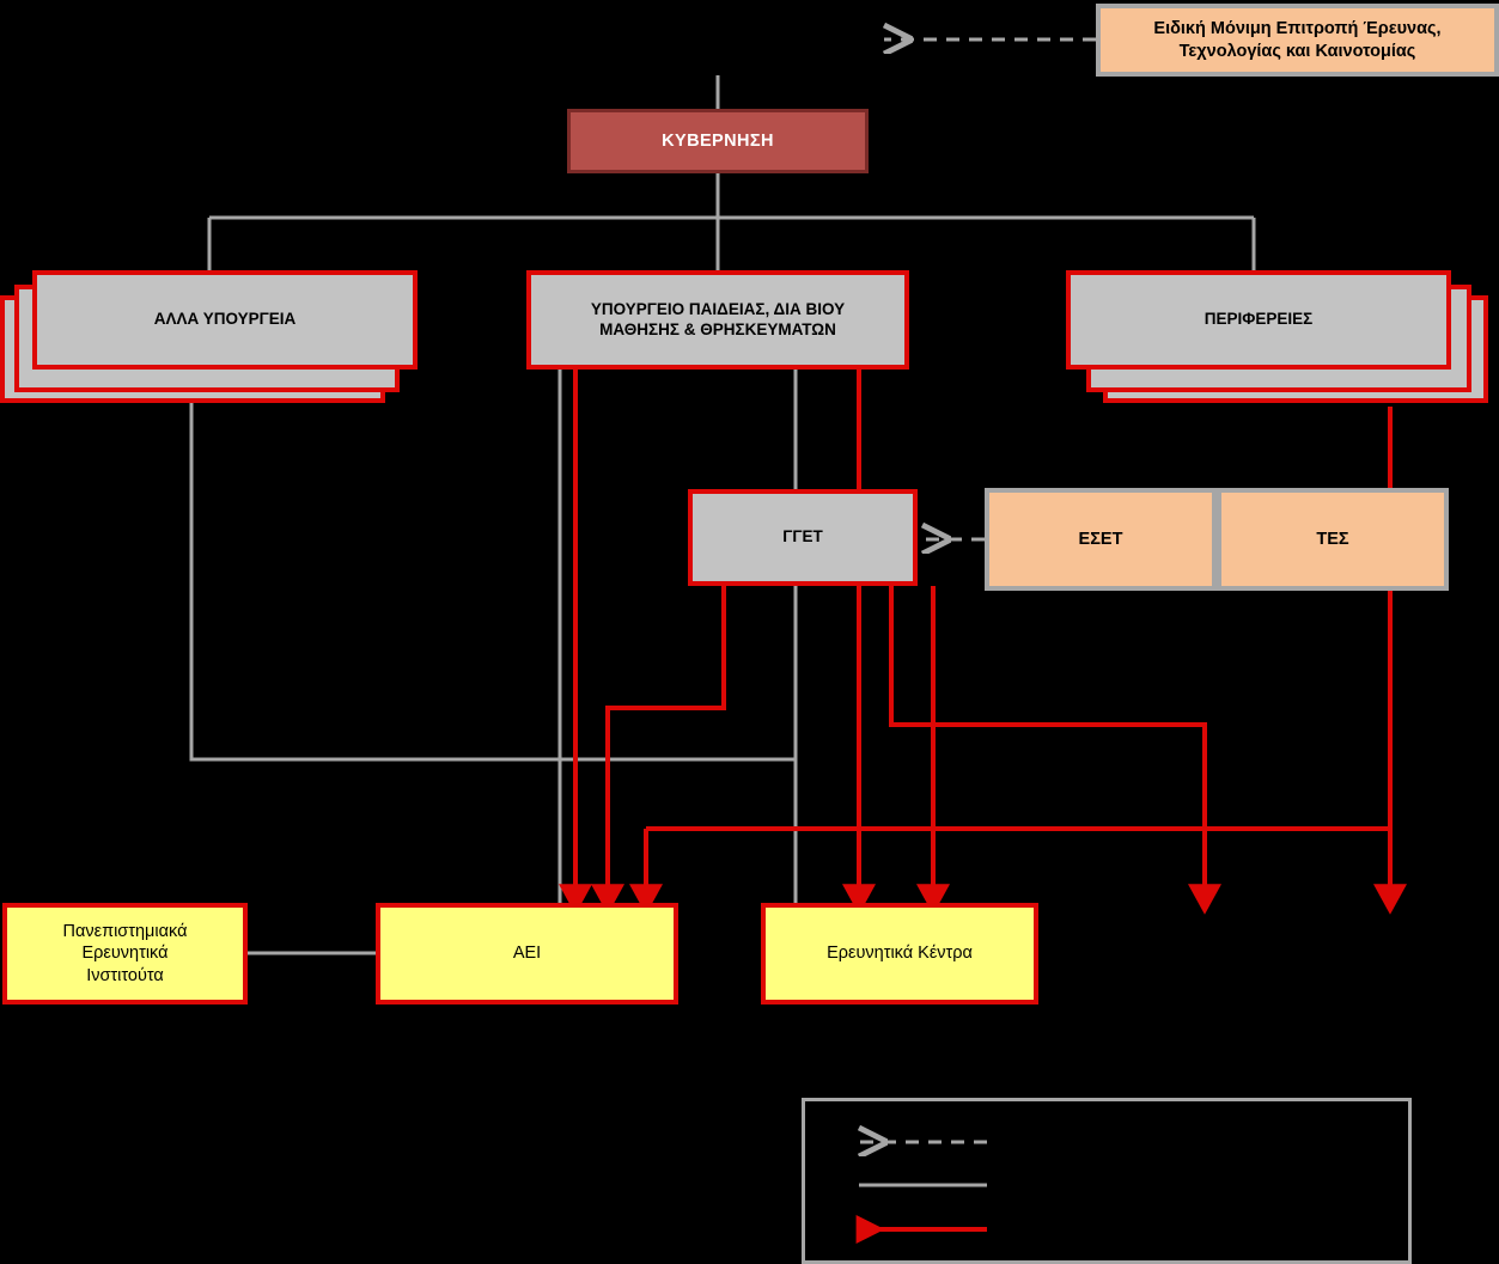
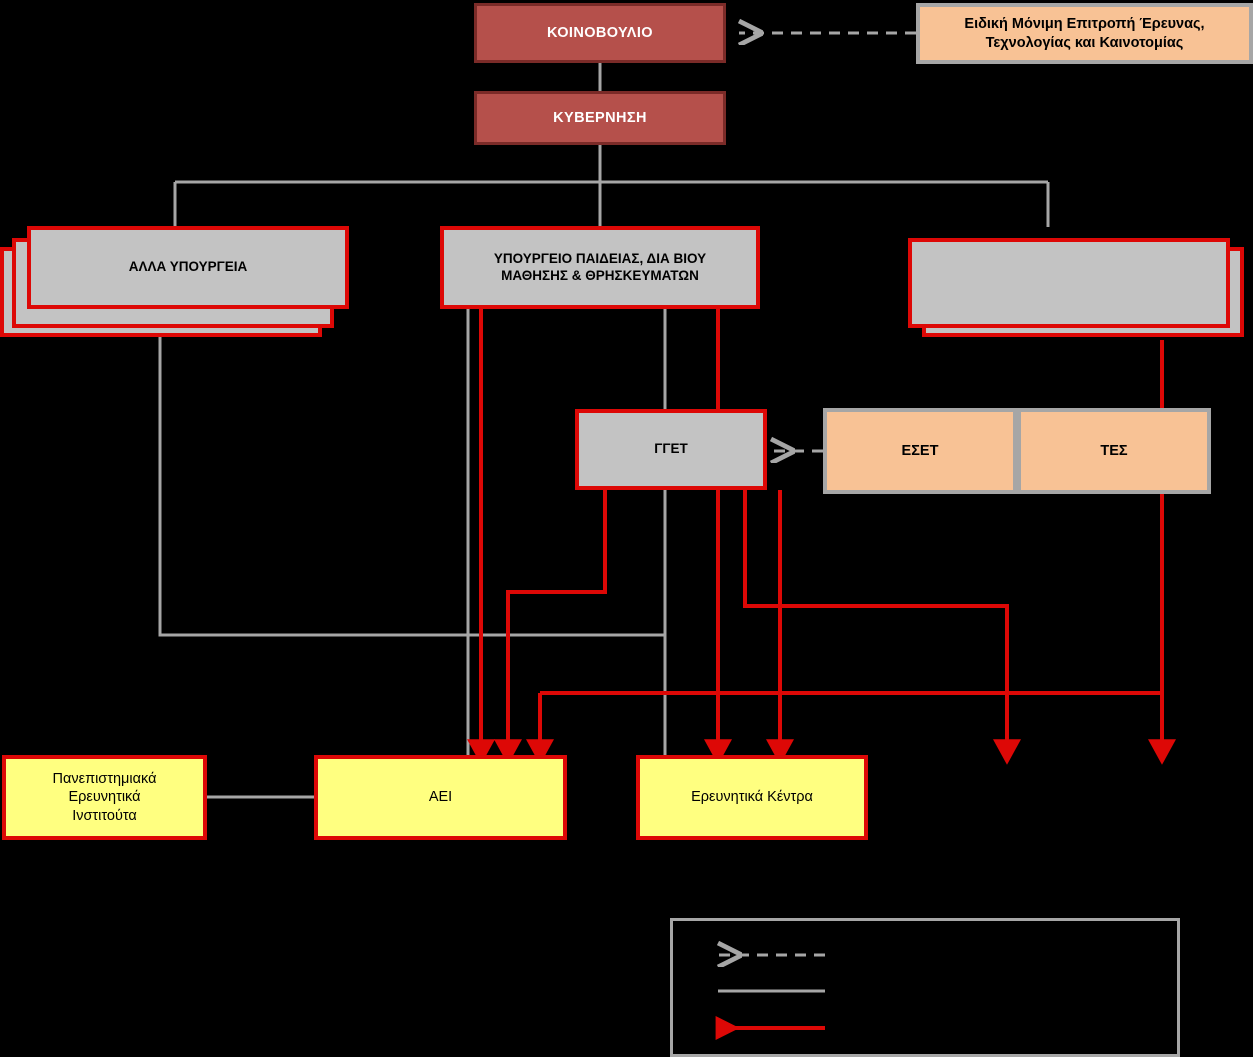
+ ΚΟΙΝΟΒΟΥΛΙΟ
  ΚΥΒΕΡΝΗΣΗ
  Ειδική Μόνιμη Επιτροπή Έρευνας,
  Τεχνολογίας και Καινοτομίας
  ΑΛΛΑ ΥΠΟΥΡΓΕΙΑ
  ΥΠΟΥΡΓΕΙΟ ΠΑΙΔΕΙΑΣ, ΔΙΑ ΒΙΟΥ
  ΜΑΘΗΣΗΣ & ΘΡΗΣΚΕΥΜΑΤΩΝ
- ΠΕΡΙΦΕΡΕΙΕΣ
  ΓΓΕΤ
  ΕΣΕΤ
  ΤΕΣ
  Πανεπιστημιακά
  Ερευνητικά
  Ινστιτούτα
  ΑΕΙ
  Ερευνητικά Κέντρα
